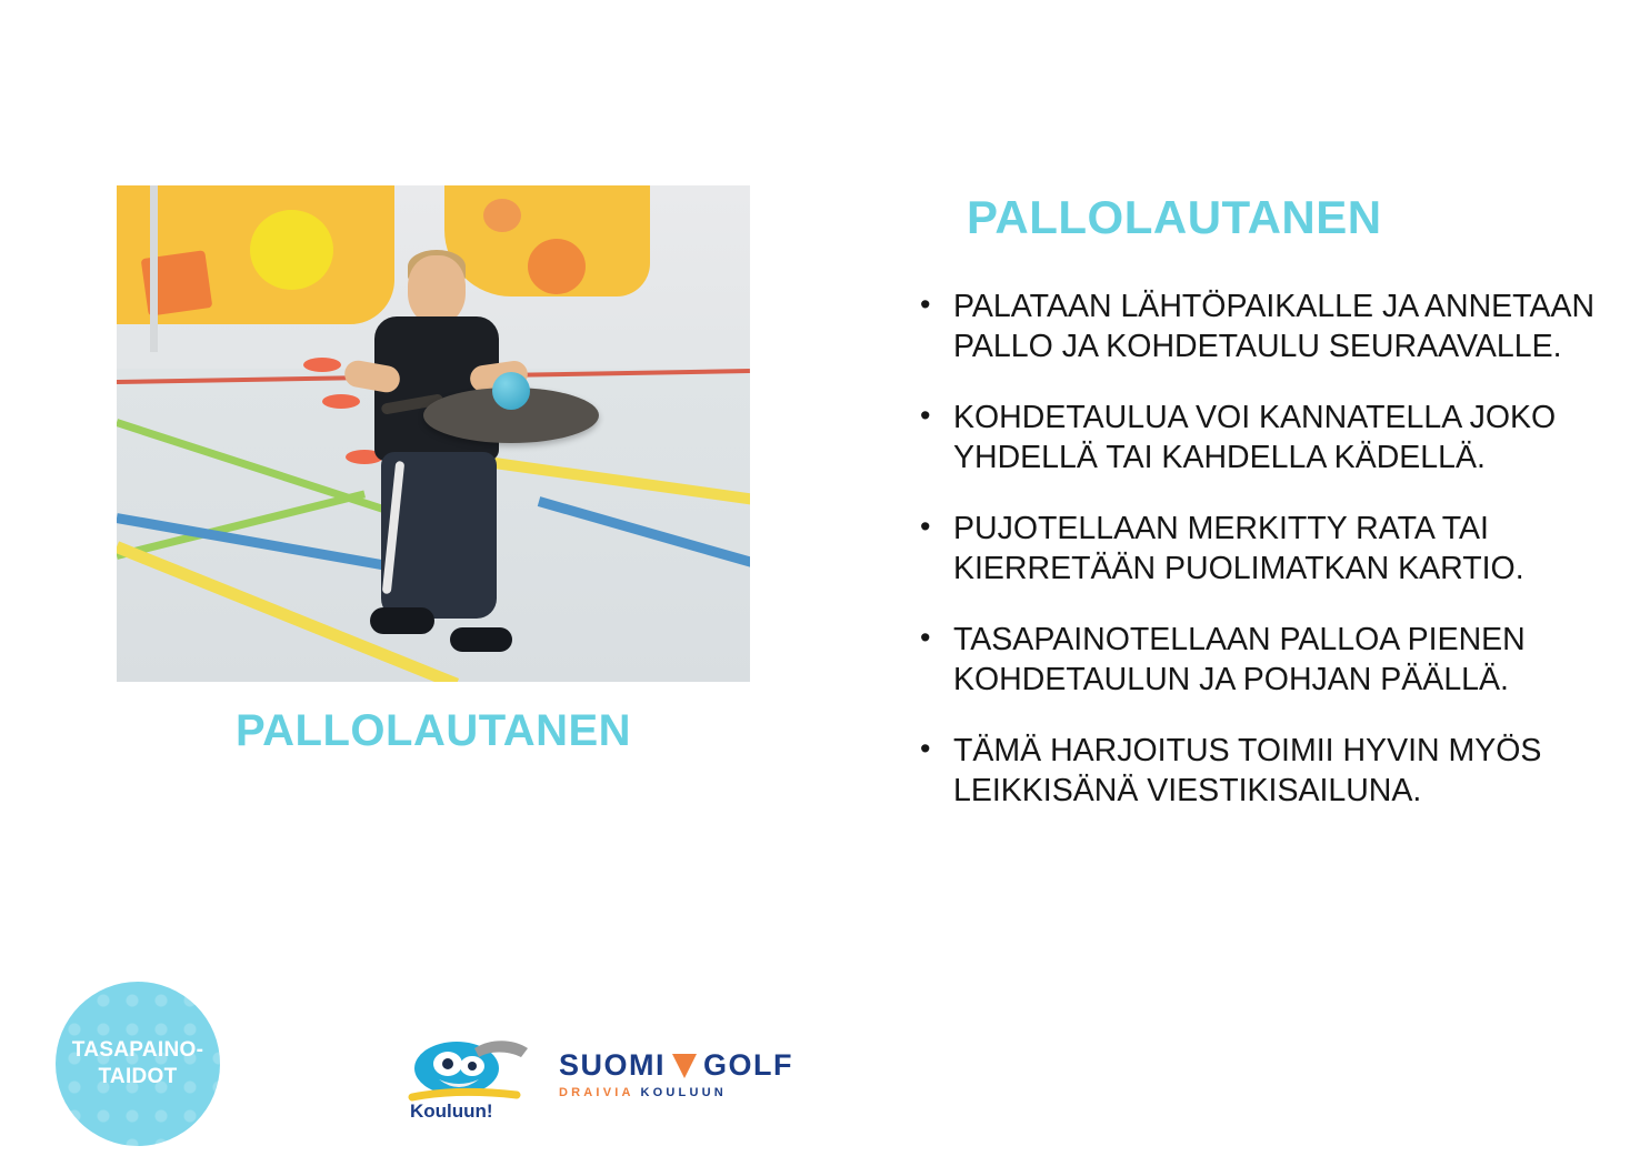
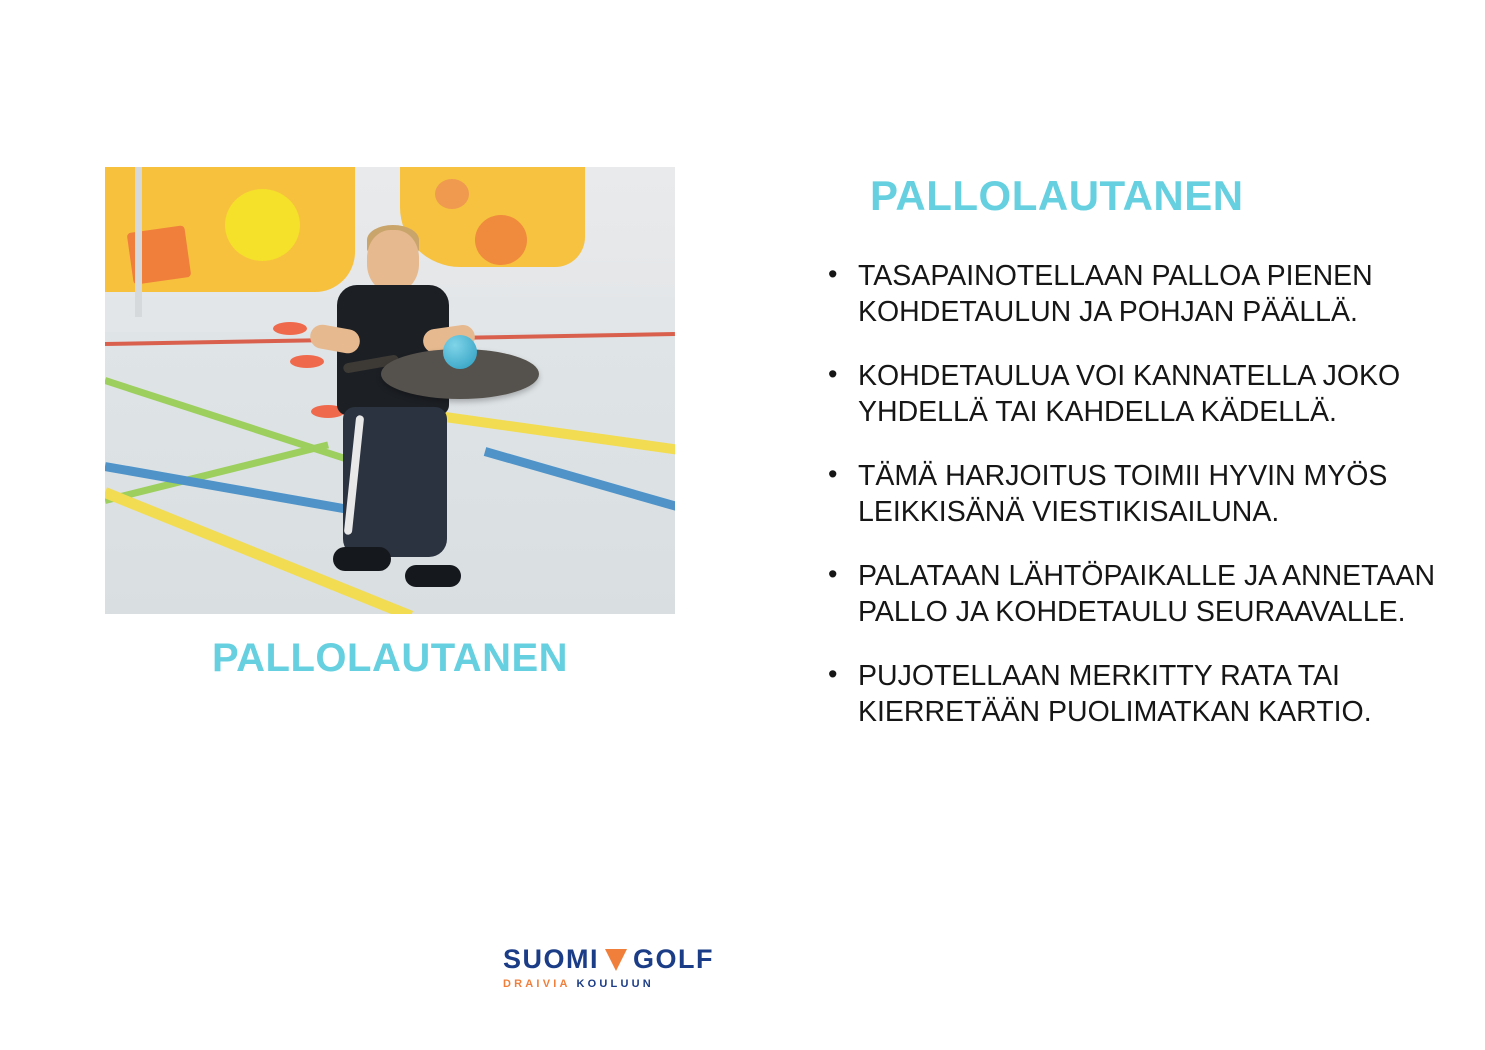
  PALLOLAUTANEN
  PALLOLAUTANEN
- PALATAAN LÄHTÖPAIKALLE JA ANNETAAN PALLO JA KOHDETAULU SEURAAVALLE.
+ TASAPAINOTELLAAN PALLOA PIENEN KOHDETAULUN JA POHJAN PÄÄLLÄ.
  KOHDETAULUA VOI KANNATELLA JOKO YHDELLÄ TAI KAHDELLA KÄDELLÄ.
- PUJOTELLAAN MERKITTY RATA TAI KIERRETÄÄN PUOLIMATKAN KARTIO.
+ TÄMÄ HARJOITUS TOIMII HYVIN MYÖS LEIKKISÄNÄ VIESTIKISAILUNA.
- TASAPAINOTELLAAN PALLOA PIENEN KOHDETAULUN JA POHJAN PÄÄLLÄ.
+ PALATAAN LÄHTÖPAIKALLE JA ANNETAAN PALLO JA KOHDETAULU SEURAAVALLE.
- TÄMÄ HARJOITUS TOIMII HYVIN MYÖS LEIKKISÄNÄ VIESTIKISAILUNA.
+ PUJOTELLAAN MERKITTY RATA TAI KIERRETÄÄN PUOLIMATKAN KARTIO.
- TASAPAINO-
- TAIDOT
- Kouluun!
  SUOMI
  GOLF
  DRAIVIA KOULUUN
